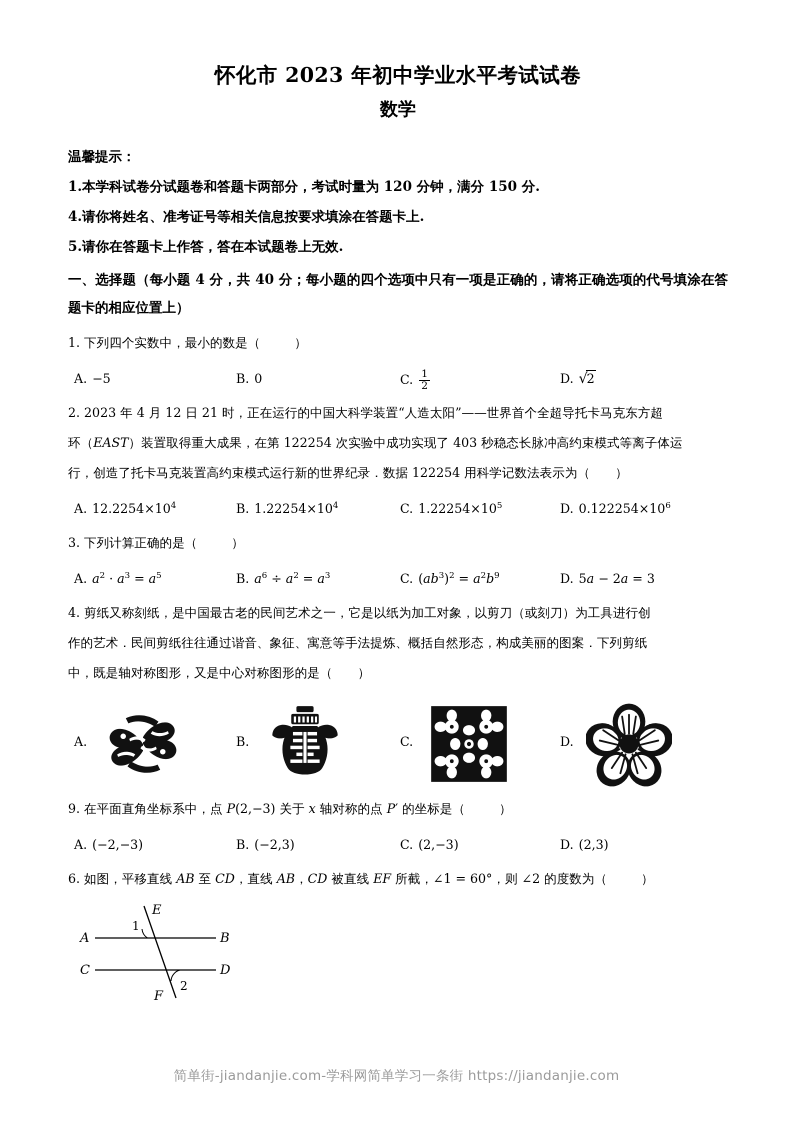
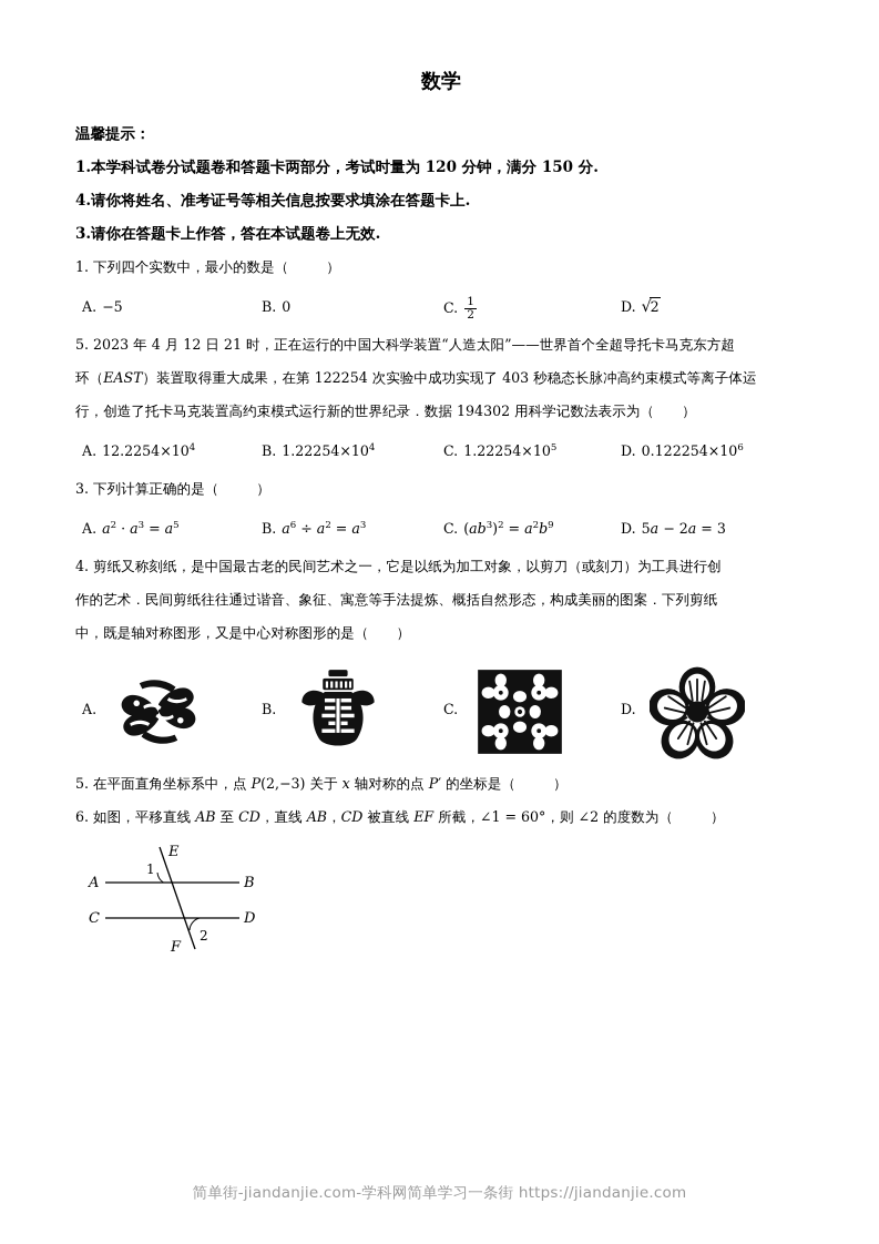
- 怀化市 2023 年初中学业水平考试试卷
  数学
  温馨提示：
  1.本学科试卷分试题卷和答题卡两部分，考试时量为 120 分钟，满分 150 分.
  4.请你将姓名、准考证号等相关信息按要求填涂在答题卡上.
- 5.请你在答题卡上作答，答在本试题卷上无效.
+ 3.请你在答题卡上作答，答在本试题卷上无效.
- 一、选择题（每小题 4 分，共 40 分；每小题的四个选项中只有一项是正确的，请将正确选项的代号填涂在答题卡的相应位置上）
  1. 下列四个实数中，最小的数是（ ）
  A. −5
  B. 0
  C.
  1
  2
  D. √2
- 2. 2023 年 4 月 12 日 21 时，正在运行的中国大科学装置“人造太阳”——世界首个全超导托卡马克东方超
+ 5. 2023 年 4 月 12 日 21 时，正在运行的中国大科学装置“人造太阳”——世界首个全超导托卡马克东方超
  环（EAST）装置取得重大成果，在第 122254 次实验中成功实现了 403 秒稳态长脉冲高约束模式等离子体运
- 行，创造了托卡马克装置高约束模式运行新的世界纪录．数据 122254 用科学记数法表示为（ ）
+ 行，创造了托卡马克装置高约束模式运行新的世界纪录．数据 194302 用科学记数法表示为（ ）
  A. 12.2254×104
  B. 1.22254×104
  C. 1.22254×105
  D. 0.122254×106
  3. 下列计算正确的是（ ）
  A. a2 · a3 = a5
  B. a6 ÷ a2 = a3
  C. (ab3)2 = a2b9
  D. 5a − 2a = 3
  4. 剪纸又称刻纸，是中国最古老的民间艺术之一，它是以纸为加工对象，以剪刀（或刻刀）为工具进行创
  作的艺术．民间剪纸往往通过谐音、象征、寓意等手法提炼、概括自然形态，构成美丽的图案．下列剪纸
  中，既是轴对称图形，又是中心对称图形的是（ ）
  A.
  B.
  C.
  D.
- 9. 在平面直角坐标系中，点 P(2,−3) 关于 x 轴对称的点 P′ 的坐标是（ ）
+ 5. 在平面直角坐标系中，点 P(2,−3) 关于 x 轴对称的点 P′ 的坐标是（ ）
- A. (−2,−3)
- B. (−2,3)
- C. (2,−3)
- D. (2,3)
  6. 如图，平移直线 AB 至 CD，直线 AB，CD 被直线 EF 所截，∠1 = 60°，则 ∠2 的度数为（ ）
  A
  B
  C
  D
  E
  F
  1
  2
  简单街-jiandanjie.com-学科网简单学习一条街 https://jiandanjie.com
